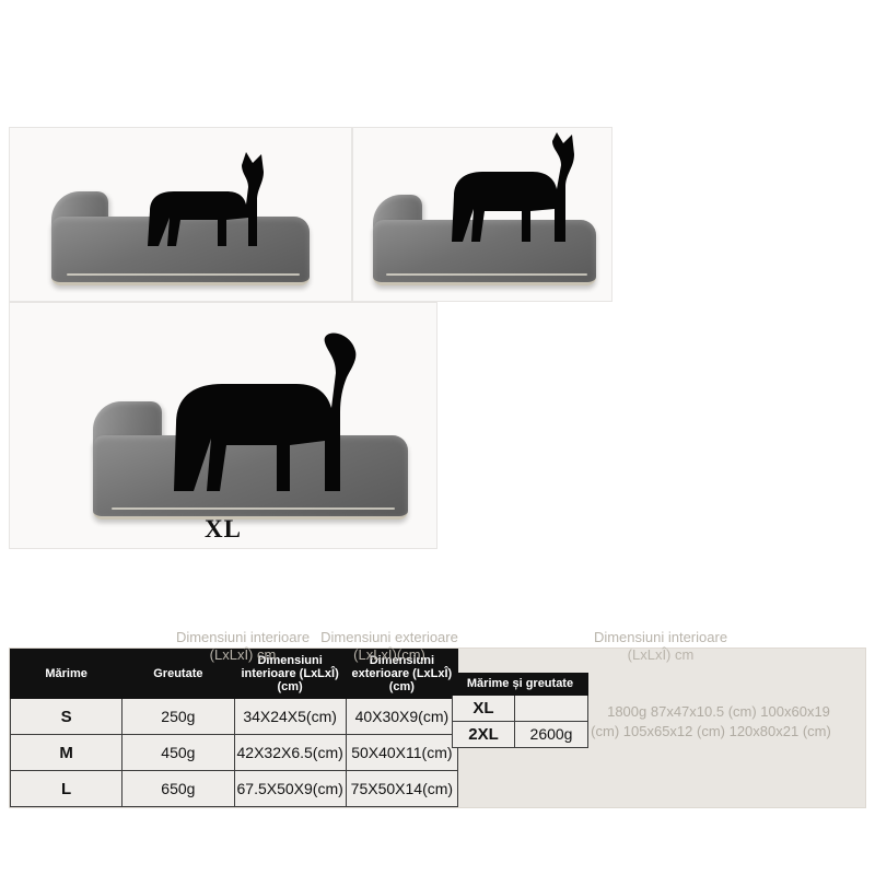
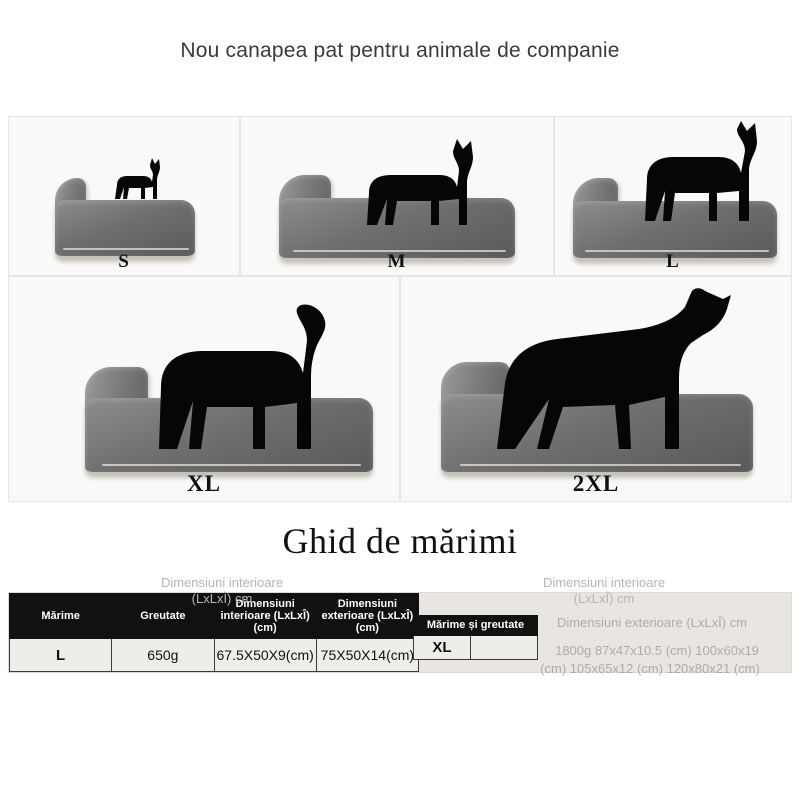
+ Nou canapea pat pentru animale de companie
+ S
+ M
+ L
  XL
+ 2XL
+ Ghid de mărimi
  Dimensiuni interioare (LxLxÎ) cm
- Dimensiuni exterioare (LxLxÎ)(cm)
  Dimensiuni interioare (LxLxÎ) cm
+ Dimensiuni exterioare (LxLxÎ) cm
  1800g 87x47x10.5 (cm) 100x60x19
  (cm) 105x65x12 (cm) 120x80x21 (cm)
  Mărime	Greutate	Dimensiuni interioare (LxLxÎ)(cm)	Dimensiuni exterioare (LxLxÎ)(cm)
- S	250g	34X24X5(cm)	40X30X9(cm)
- M	450g	42X32X6.5(cm)	50X40X11(cm)
  L	650g	67.5X50X9(cm)	75X50X14(cm)
  Mărime și greutate
  XL
- 2XL	2600g
